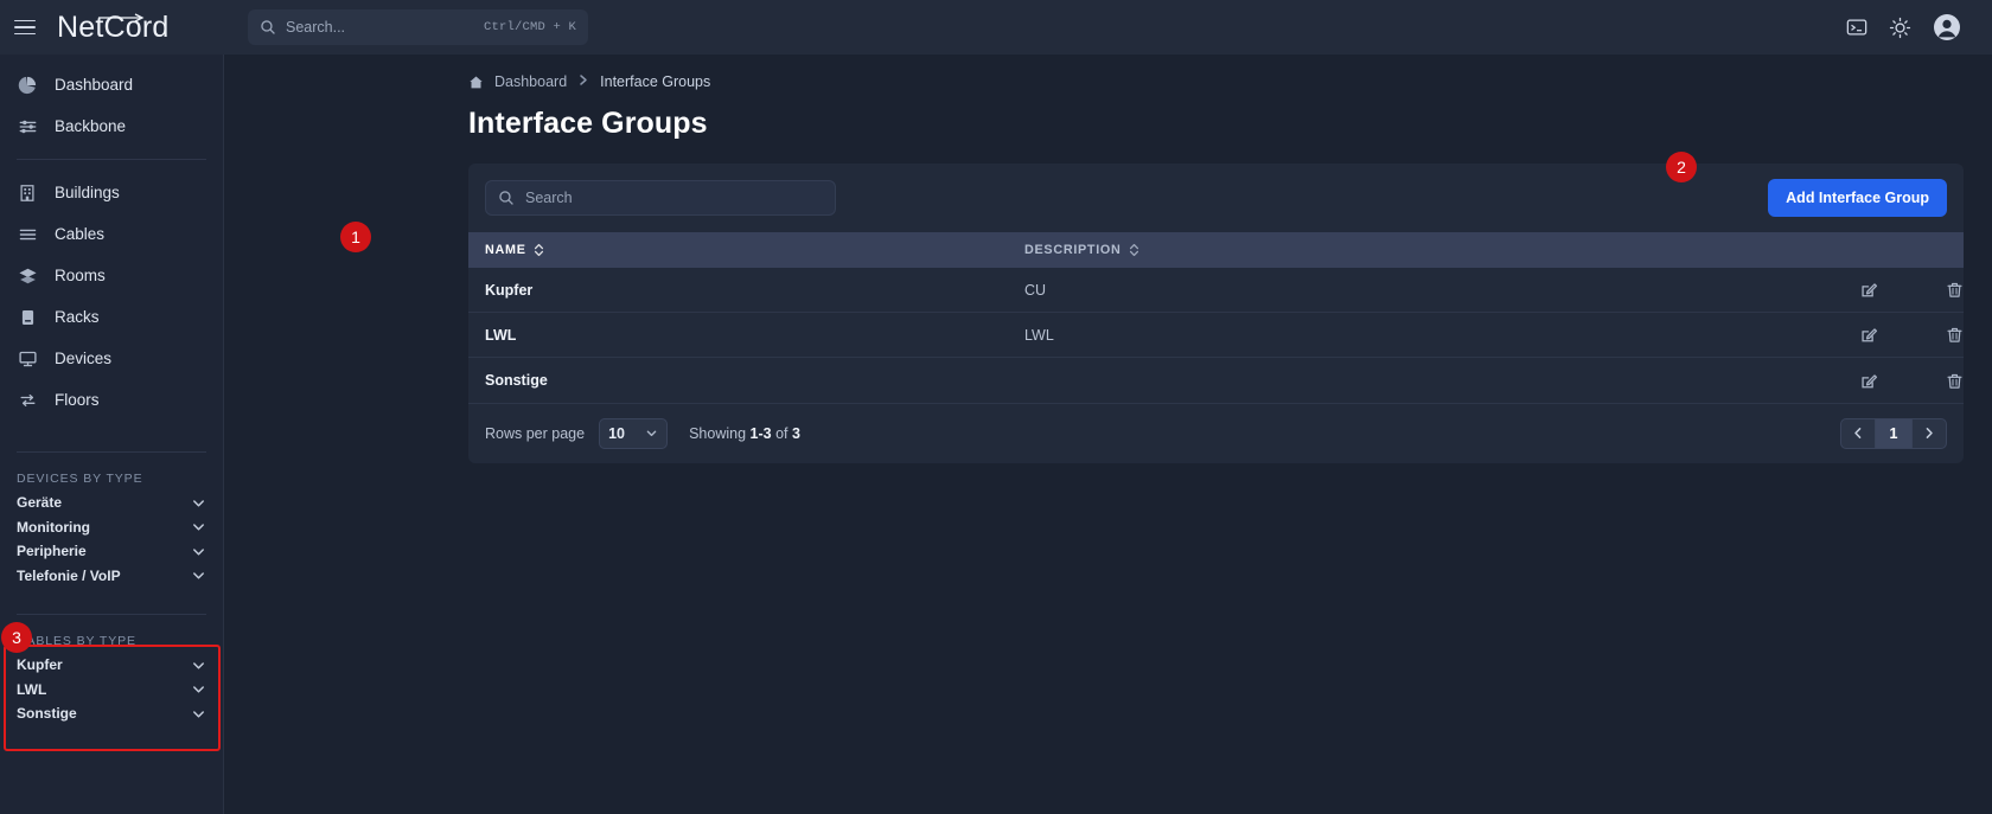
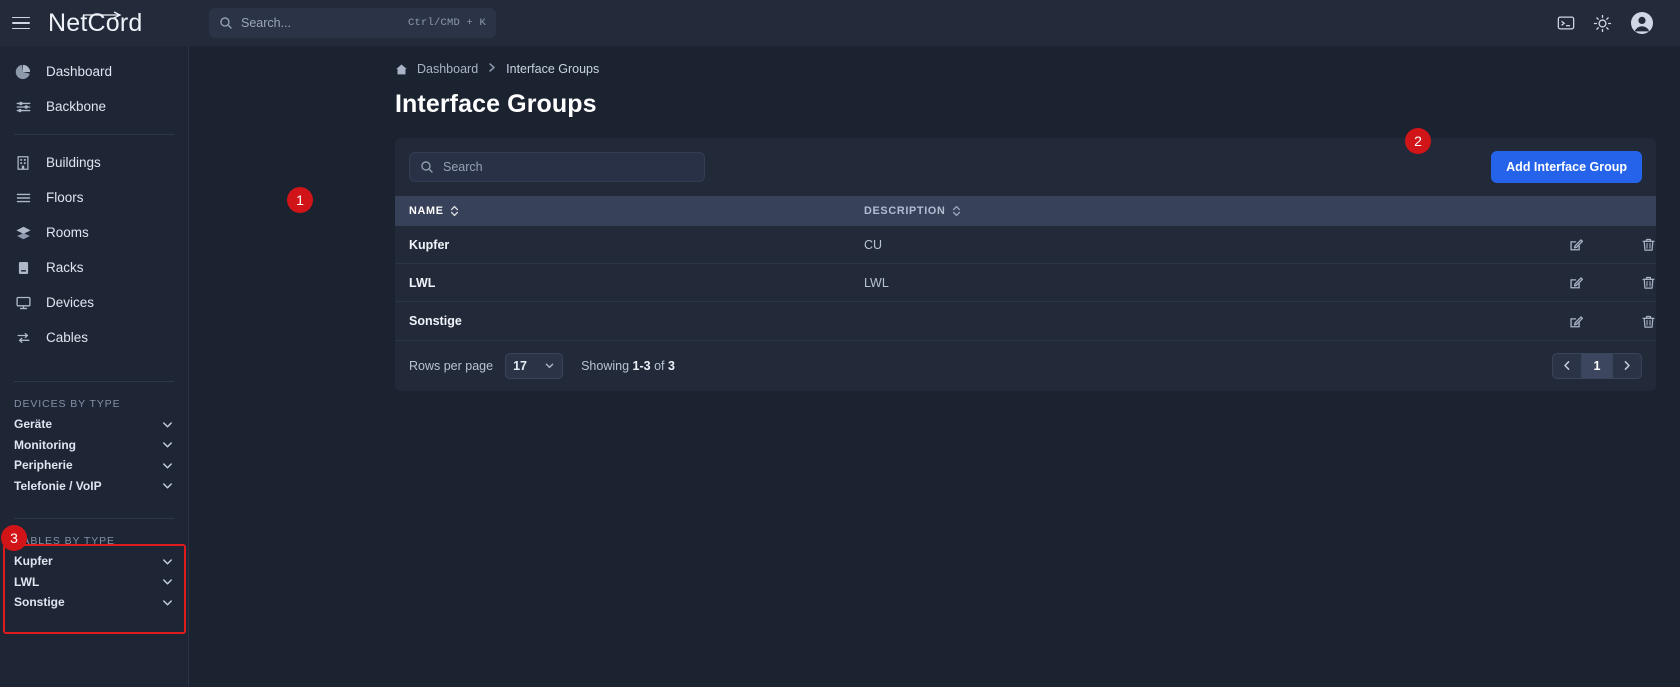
  NetCord
  Search...
  Ctrl/CMD + K
  Dashboard
  Backbone
  Buildings
- Cables
+ Floors
  Rooms
  Racks
  Devices
- Floors
+ Cables
  DEVICES BY TYPE
  Geräte
  Monitoring
  Peripherie
  Telefonie / VoIP
  BLES BY TYPE
  Kupfer
  LWL
  Sonstige
  Dashboard
  Interface Groups
  Interface Groups
  Search
  Add Interface Group
  NAME	DESCRIPTION
  Kupfer	CU
  LWL	LWL
  Sonstige
  Rows per page
- 10
+ 17
  Showing 1-3 of 3
  1
  1
  2
  3
